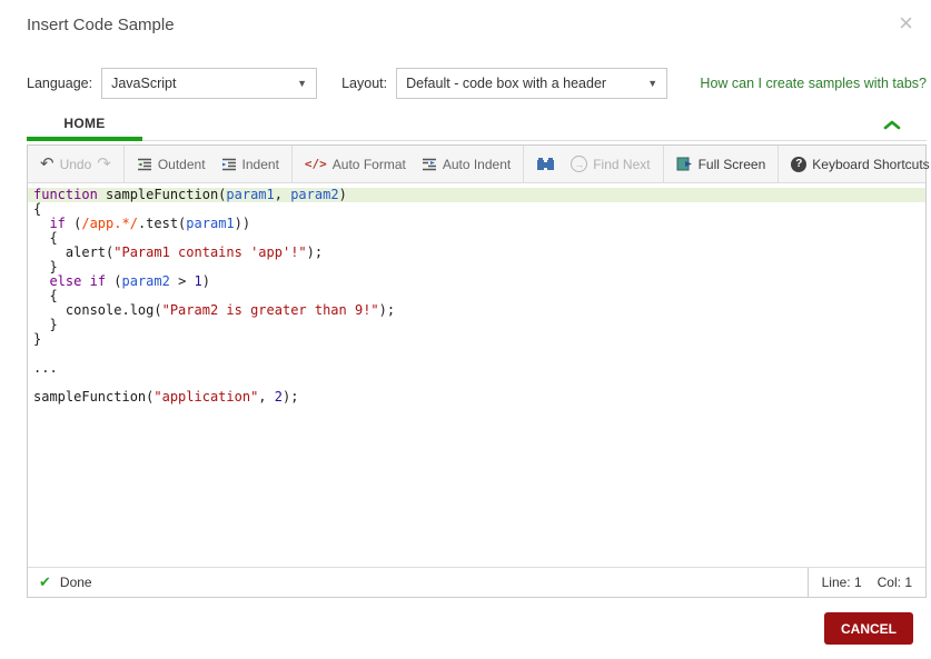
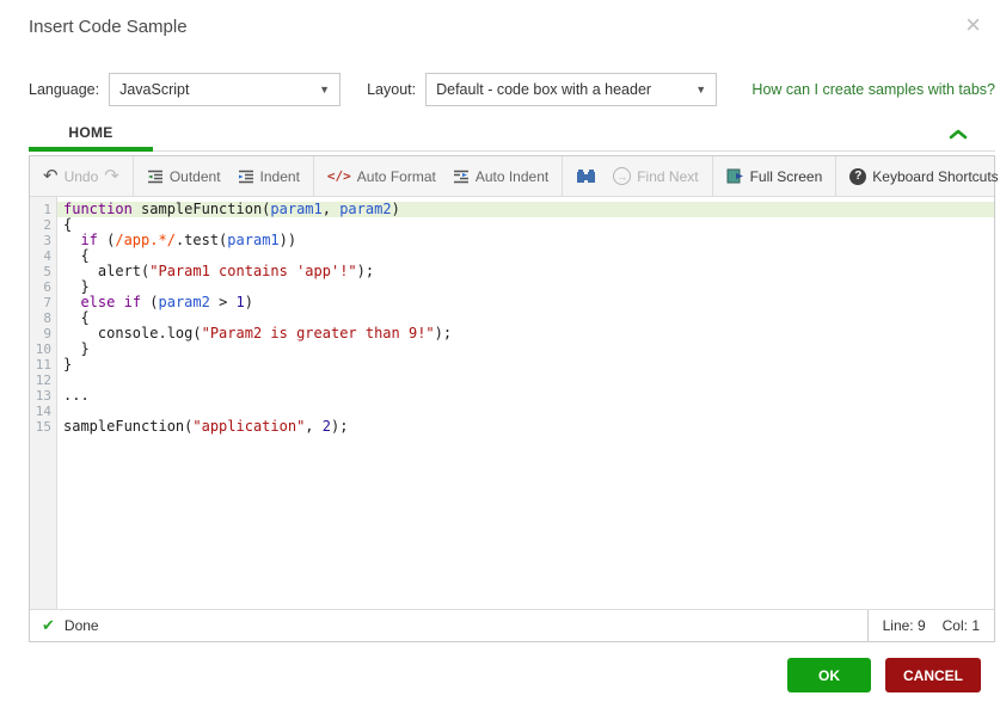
  Insert Code Sample
  ×
  Language:
  JavaScript
  ▼
  Layout:
  Default - code box with a header
  ▼
  How can I create samples with tabs?
  HOME
  ↶
  Undo
  ↷
  Outdent
  Indent
  </>
  Auto Format
  Auto Indent
  →
  Find Next
  Full Screen
  ?
  Keyboard Shortcuts
+ 1
+ 2
+ 3
+ 4
+ 5
+ 6
+ 7
+ 8
+ 9
+ 10
+ 11
+ 12
+ 13
+ 14
+ 15
  function sampleFunction(param1, param2)
  {
  if (/app.*/.test(param1))
  {
  alert("Param1 contains 'app'!");
  }
  else if (param2 > 1)
  {
  console.log("Param2 is greater than 9!");
  }
  }
  ...
  sampleFunction("application", 2);
  ✔
  Done
- Line: 1
+ Line: 9
  Col: 1
+ OK
  CANCEL
